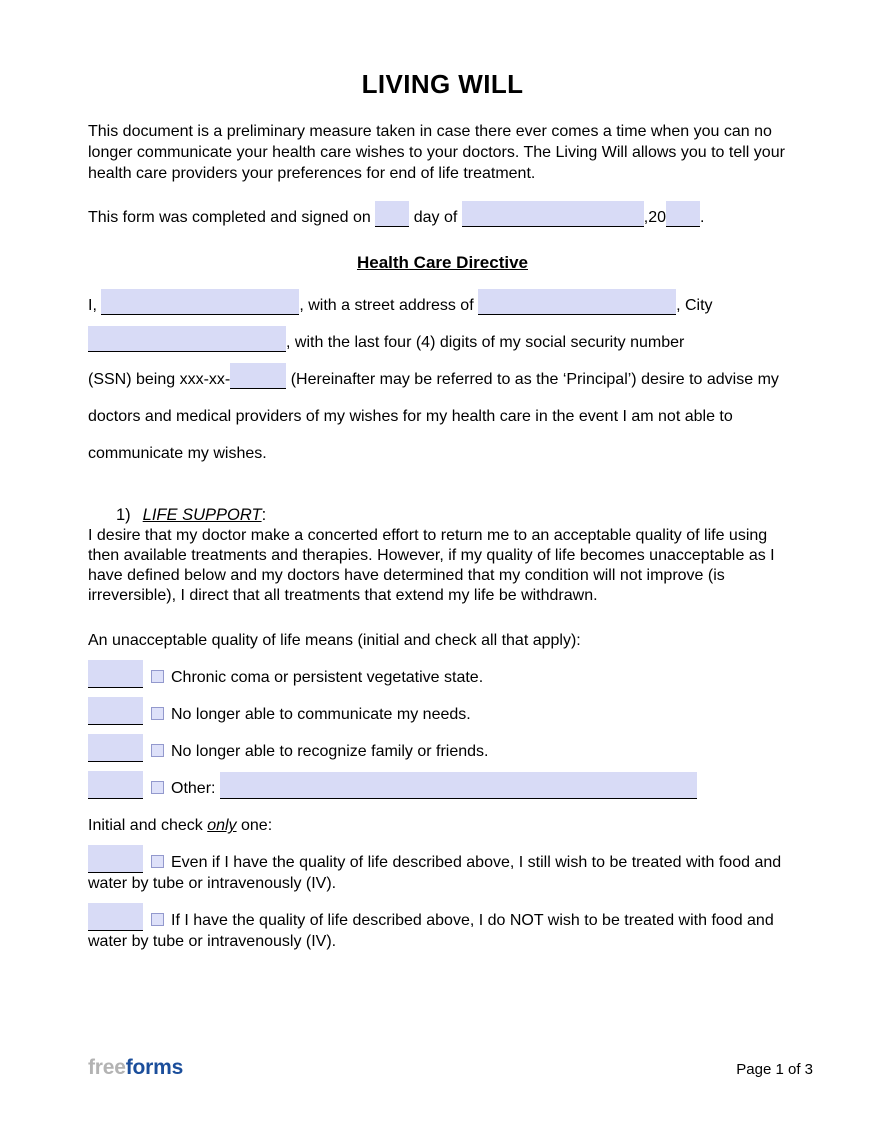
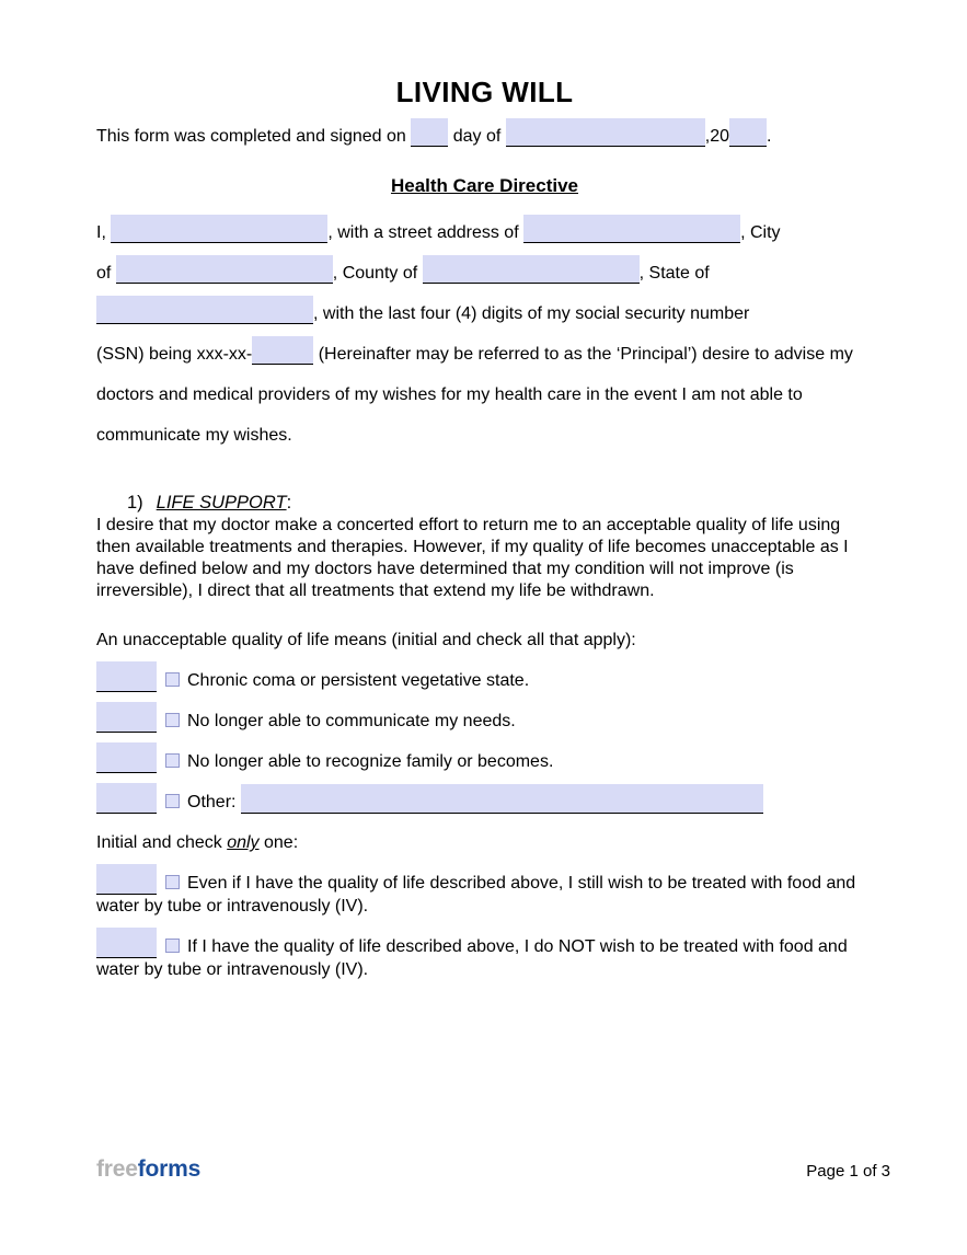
  LIVING WILL
- This document is a preliminary measure taken in case there ever comes a time when you can no longer communicate your health care wishes to your doctors. The Living Will allows you to tell your health care providers your preferences for end of life treatment.
  This form was completed and signed on day of ,20 .
  Health Care Directive
  I, , with a street address of , City
+ of , County of , State of
  , with the last four (4) digits of my social security number
  (SSN) being xxx-xx- (Hereinafter may be referred to as the ‘Principal’) desire to advise my
  doctors and medical providers of my wishes for my health care in the event I am not able to
  communicate my wishes.
  1) LIFE SUPPORT:
  I desire that my doctor make a concerted effort to return me to an acceptable quality of life using then available treatments and therapies. However, if my quality of life becomes unacceptable as I have defined below and my doctors have determined that my condition will not improve (is irreversible), I direct that all treatments that extend my life be withdrawn.
  An unacceptable quality of life means (initial and check all that apply):
  Chronic coma or persistent vegetative state.
  No longer able to communicate my needs.
- No longer able to recognize family or friends.
+ No longer able to recognize family or becomes.
  Other:
  Initial and check only one:
  Even if I have the quality of life described above, I still wish to be treated with food and water by tube or intravenously (IV).
  If I have the quality of life described above, I do NOT wish to be treated with food and water by tube or intravenously (IV).
  freeforms
  Page 1 of 3
